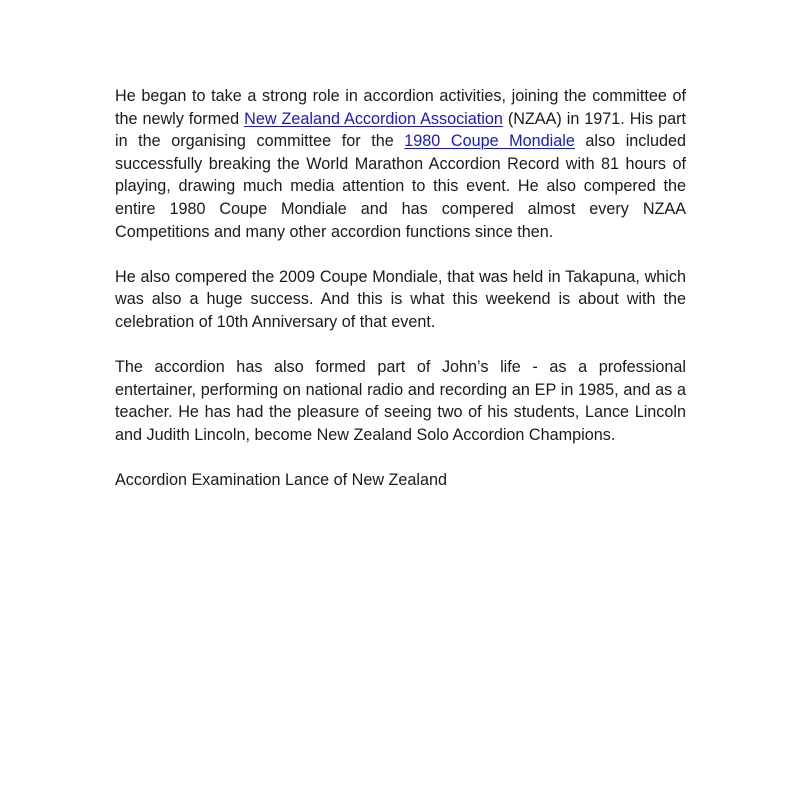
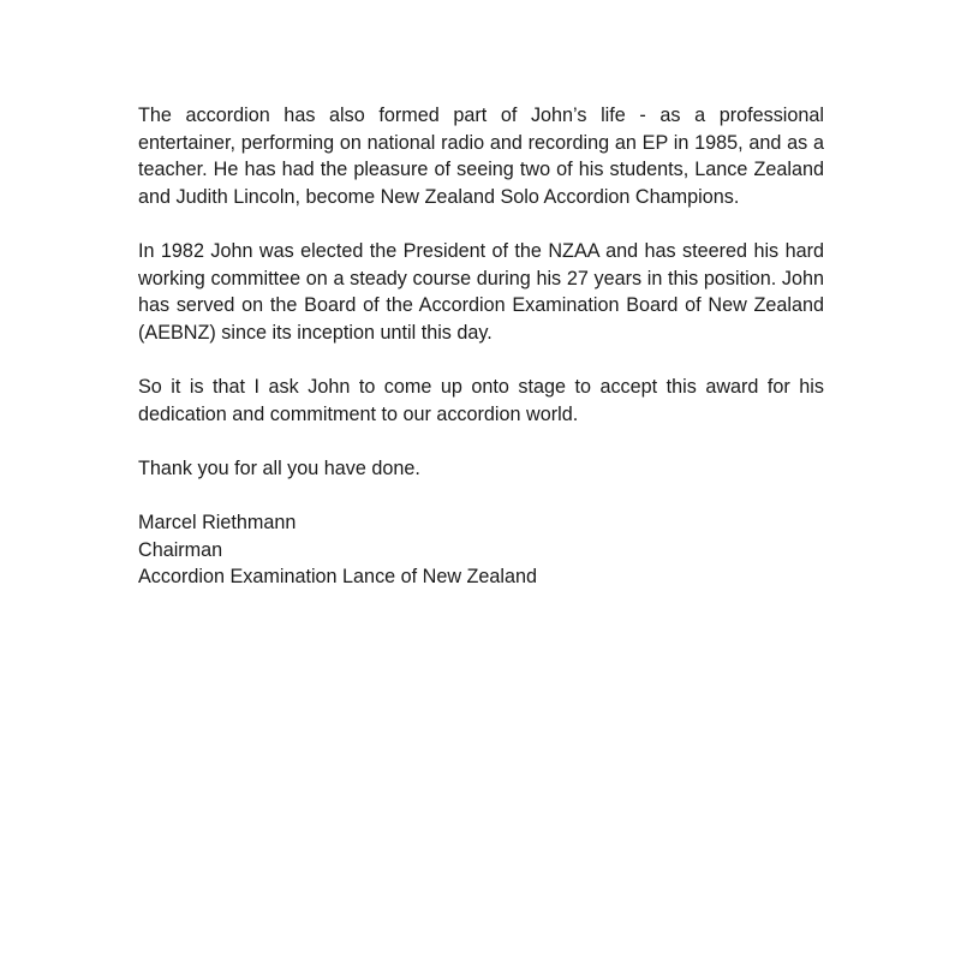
- He began to take a strong role in accordion activities, joining the committee of the newly formed New Zealand Accordion Association (NZAA) in 1971. His part in the organising committee for the 1980 Coupe Mondiale also included successfully breaking the World Marathon Accordion Record with 81 hours of playing, drawing much media attention to this event. He also compered the entire 1980 Coupe Mondiale and has compered almost every NZAA Competitions and many other accordion functions since then.
- He also compered the 2009 Coupe Mondiale, that was held in Takapuna, which was also a huge success. And this is what this weekend is about with the celebration of 10th Anniversary of that event.
- The accordion has also formed part of John’s life - as a professional entertainer, performing on national radio and recording an EP in 1985, and as a teacher. He has had the pleasure of seeing two of his students, Lance Lincoln and Judith Lincoln, become New Zealand Solo Accordion Champions.
+ The accordion has also formed part of John’s life - as a professional entertainer, performing on national radio and recording an EP in 1985, and as a teacher. He has had the pleasure of seeing two of his students, Lance Zealand and Judith Lincoln, become New Zealand Solo Accordion Champions.
+ In 1982 John was elected the President of the NZAA and has steered his hard working committee on a steady course during his 27 years in this position. John has served on the Board of the Accordion Examination Board of New Zealand (AEBNZ) since its inception until this day.
+ So it is that I ask John to come up onto stage to accept this award for his dedication and commitment to our accordion world.
+ Thank you for all you have done.
+ Marcel Riethmann
+ Chairman
  Accordion Examination Lance of New Zealand
